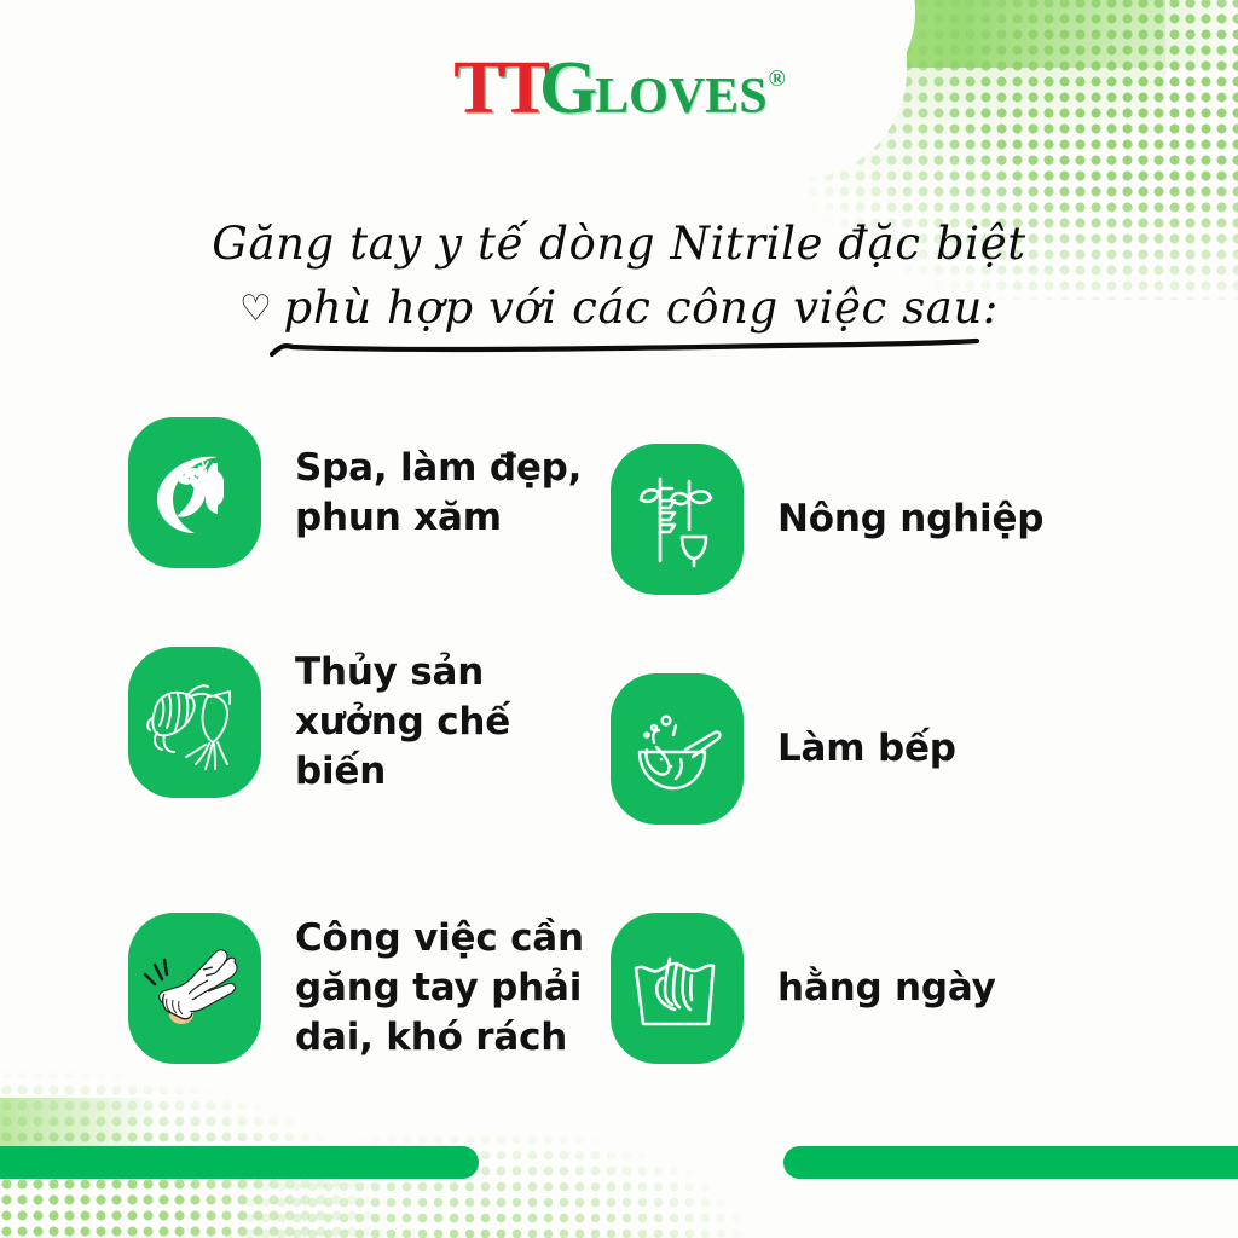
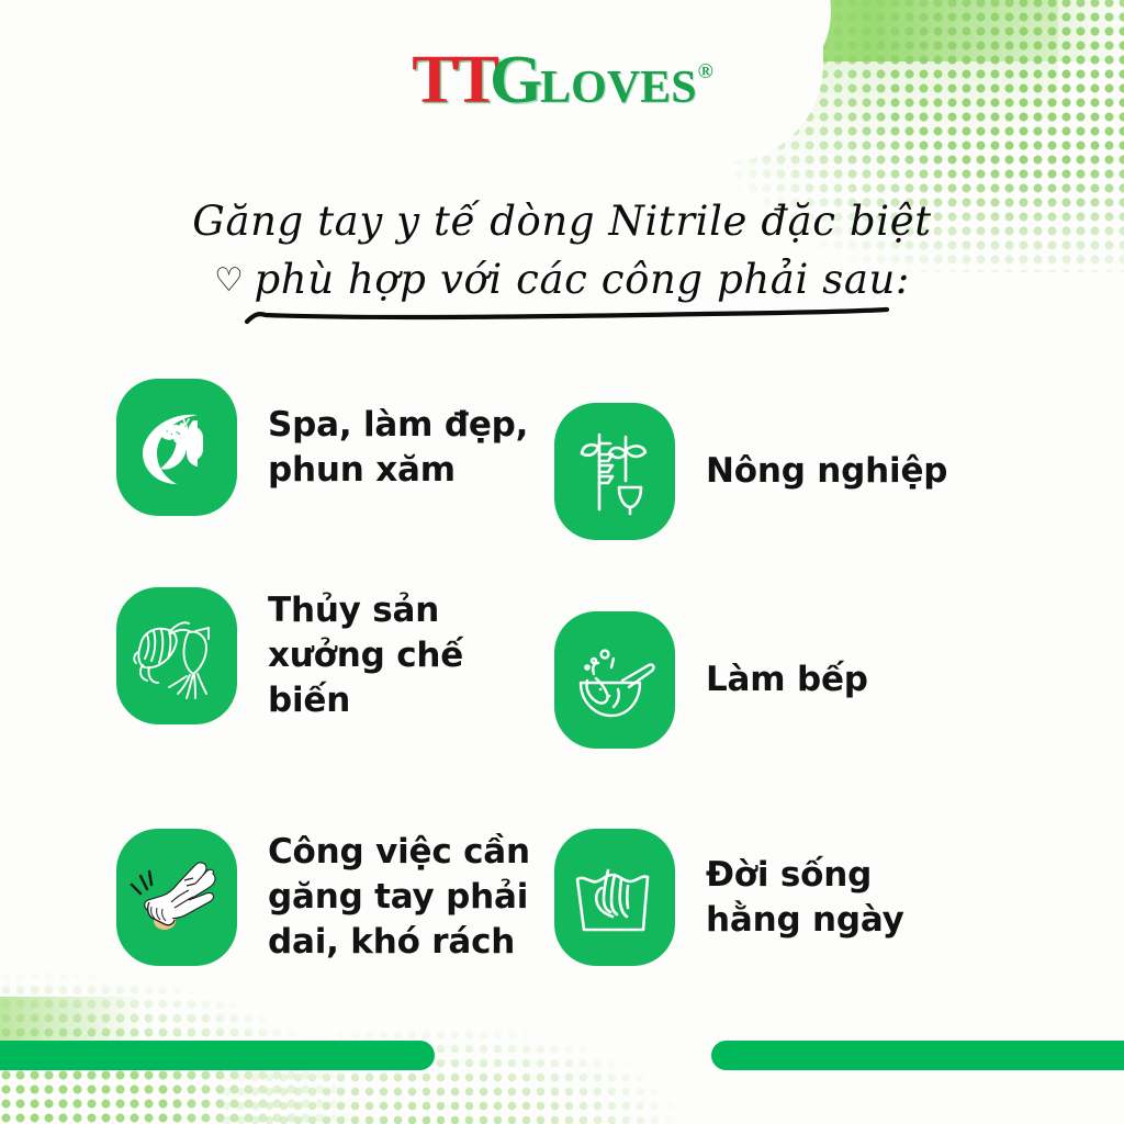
  TTGLOVES®
  Găng tay y tế dòng Nitrile đặc biệt
- ♡ phù hợp với các công việc sau:
+ ♡ phù hợp với các công phải sau:
  Spa, làm đẹp,
  phun xăm
  Nông nghiệp
  Thủy sản
  xưởng chế biến
  Làm bếp
  Công việc cần
  găng tay phải
  dai, khó rách
+ Đời sống
  hằng ngày
